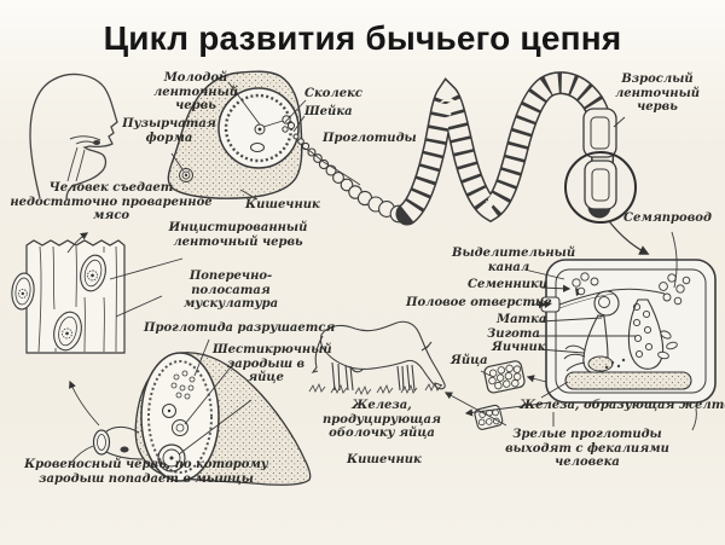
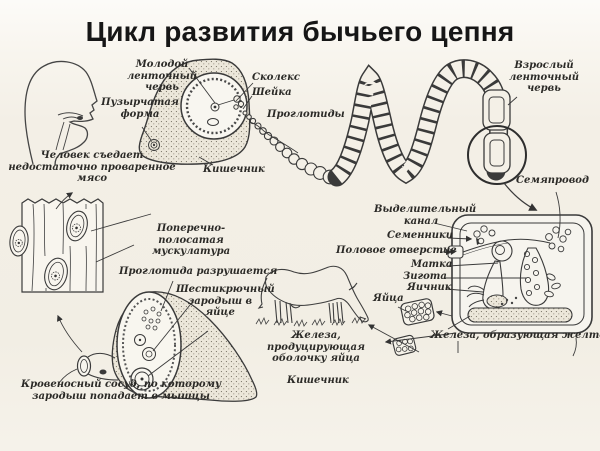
  Цикл развития бычьего цепня
  Молодой ленточный червь
  Сколекс
  Шейка
  Проглотиды
  Пузырчатая форма
  Взрослый ленточный червь
  Человек съедает недостаточно проваренное мясо
  Кишечник
- Инцистированный ленточный червь
  Поперечно-полосатая мускулатура
  Семяпровод
  Выделительный канал
  Семенники
  Половое отверстие
  Матка
  Зигота
  Яичник
  Яйца
  Проглотида разрушается
  Шестикрючный зародыш в яйце
  Железа, продуцирующая оболочку яйца
  Железа, образующая желт
- Зрелые проглотиды выходят с фекалиями человека
- Кровеносный червь, по которому зародыш попадает в мышцы
+ Кровеносный сосуд, по которому зародыш попадает в мышцы
  Кишечник
